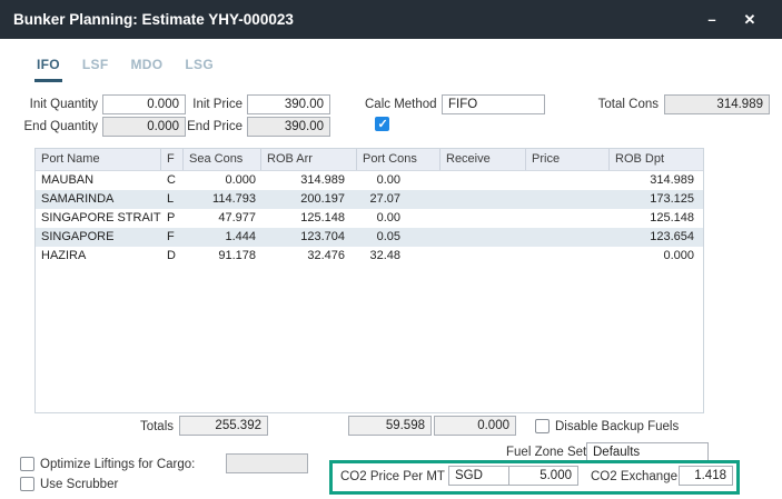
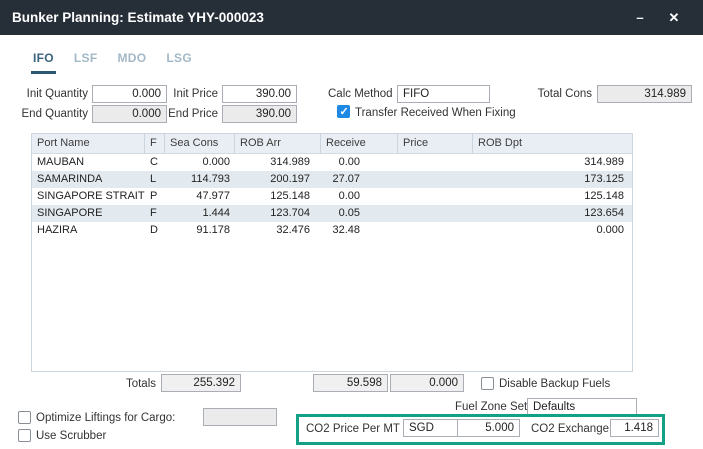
  Bunker Planning: Estimate YHY-000023
  –
  ✕
  IFO
  LSF
  MDO
  LSG
  Init Quantity
  0.000
  Init Price
  390.00
  Calc Method
  FIFO
  Total Cons
  314.989
  End Quantity
  0.000
  End Price
  390.00
+ Transfer Received When Fixing
  Port Name
  F
  Sea Cons
  ROB Arr
- Port Cons
  Receive
  Price
  ROB Dpt
  MAUBAN
  C
  0.000
  314.989
  0.00
  314.989
  SAMARINDA
  L
  114.793
  200.197
  27.07
  173.125
  SINGAPORE STRAIT
  P
  47.977
  125.148
  0.00
  125.148
  SINGAPORE
  F
  1.444
  123.704
  0.05
  123.654
  HAZIRA
  D
  91.178
  32.476
  32.48
  0.000
  Totals
  255.392
  59.598
  0.000
  Disable Backup Fuels
  Fuel Zone Set
  Defaults
  Optimize Liftings for Cargo:
  Use Scrubber
  CO2 Price Per MT
  SGD
  5.000
  CO2 Exchange
  1.418
